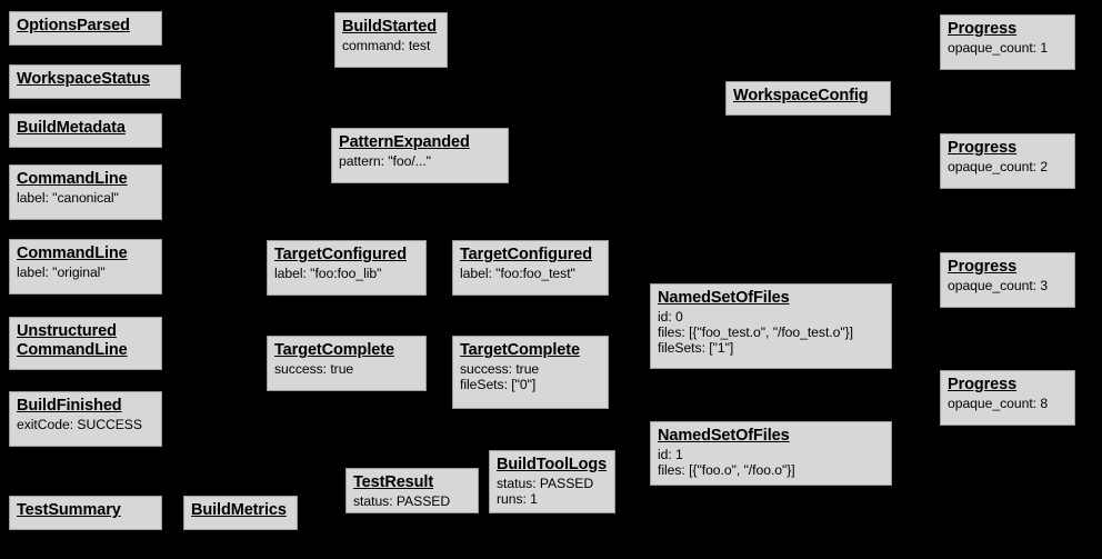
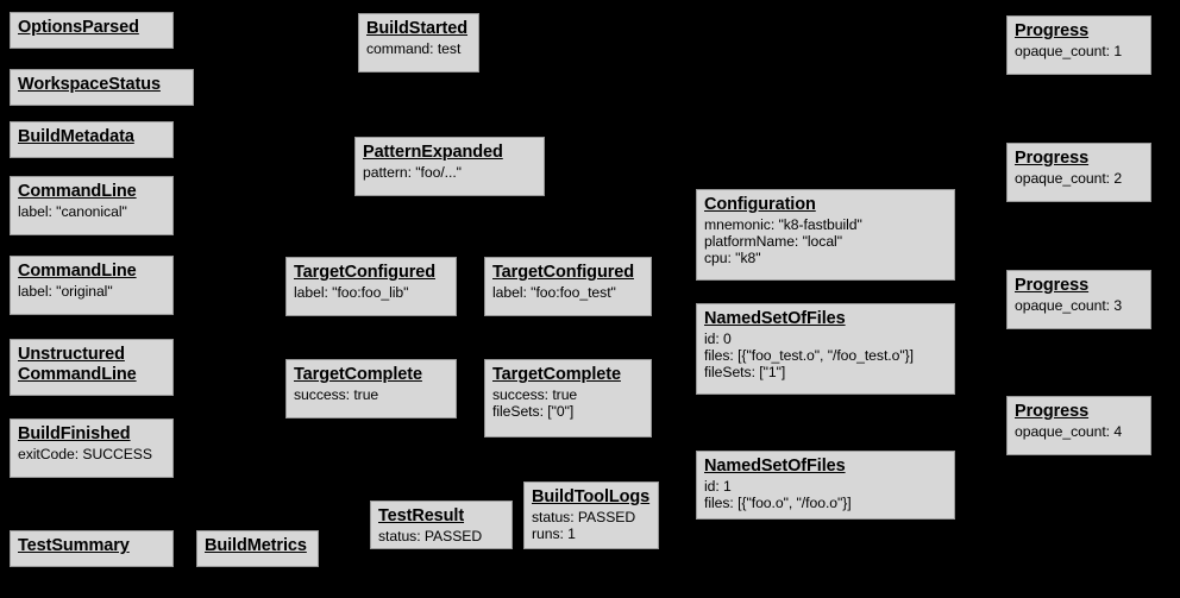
  OptionsParsed
  BuildStarted
  command: test
  Progress
  opaque_count: 1
  WorkspaceStatus
- WorkspaceConfig
  BuildMetadata
  PatternExpanded
  pattern: "foo/..."
  Progress
  opaque_count: 2
  CommandLine
  label: "canonical"
+ Configuration
+ mnemonic: "k8-fastbuild"
+ platformName: "local"
+ cpu: "k8"
  CommandLine
  label: "original"
  TargetConfigured
  label: "foo:foo_lib"
  TargetConfigured
  label: "foo:foo_test"
  Progress
  opaque_count: 3
  NamedSetOfFiles
  id: 0
  files: [{"foo_test.o", "/foo_test.o"}]
  fileSets: ["1"]
  Unstructured
  CommandLine
  TargetComplete
  success: true
  TargetComplete
  success: true
  fileSets: ["0"]
  Progress
- opaque_count: 8
+ opaque_count: 4
  BuildFinished
  exitCode: SUCCESS
  NamedSetOfFiles
  id: 1
  files: [{"foo.o", "/foo.o"}]
  BuildToolLogs
  status: PASSED
  runs: 1
  TestResult
  status: PASSED
  TestSummary
  BuildMetrics
